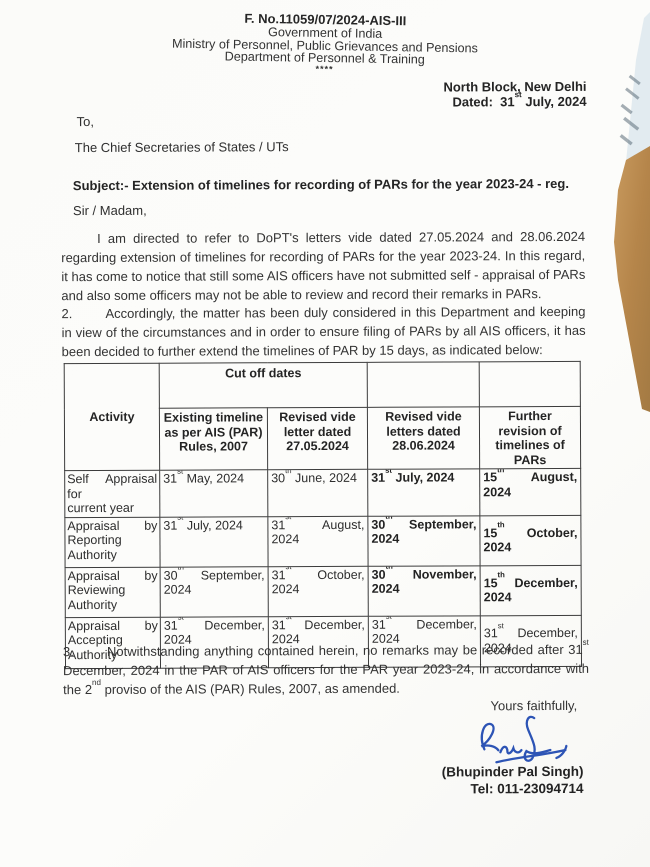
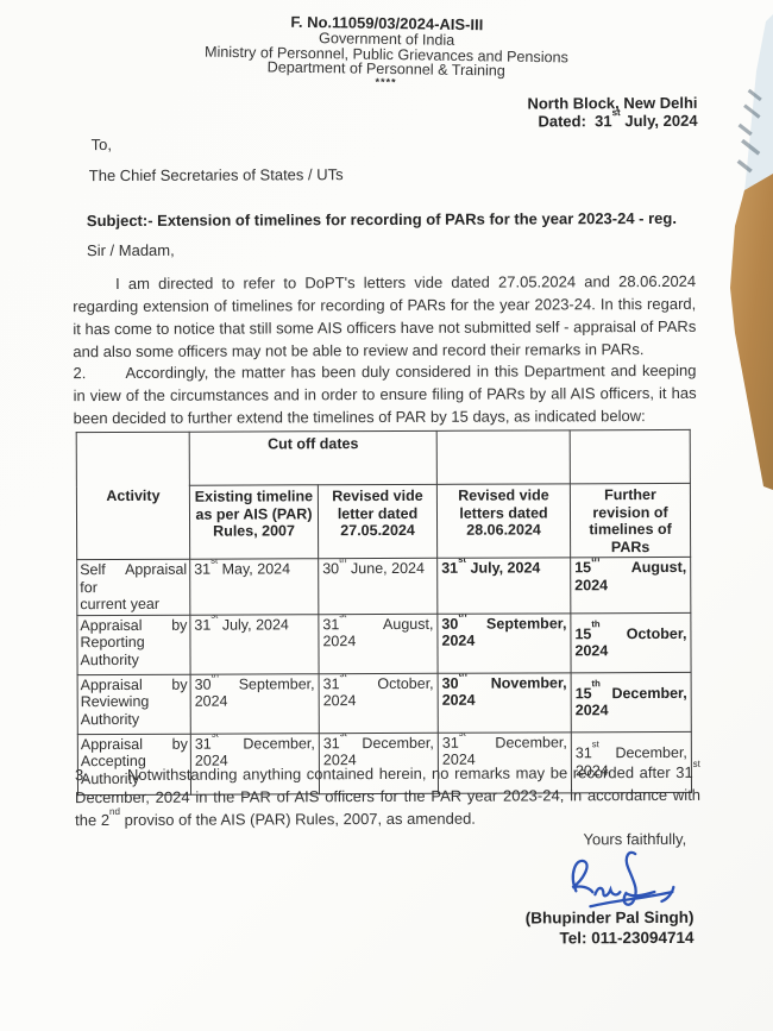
- F. No.11059/07/2024-AIS-III
+ F. No.11059/03/2024-AIS-III
  Government of India
  Ministry of Personnel, Public Grievances and Pensions
  Department of Personnel & Training
  ****
  North Block, New Delhi
  Dated: 31st July, 2024
  To,
  The Chief Secretaries of States / UTs
  Subject:- Extension of timelines for recording of PARs for the year 2023-24 - reg.
  Sir / Madam,
  I am directed to refer to DoPT's letters vide dated 27.05.2024 and 28.06.2024 regarding extension of timelines for recording of PARs for the year 2023-24. In this regard, it has come to notice that still some AIS officers have not submitted self - appraisal of PARs and also some officers may not be able to review and record their remarks in PARs.
  2. Accordingly, the matter has been duly considered in this Department and keeping in view of the circumstances and in order to ensure filing of PARs by all AIS officers, it has been decided to further extend the timelines of PAR by 15 days, as indicated below:
  Activity	Cut off dates
  Existing timeline as per AIS (PAR) Rules, 2007	Revised vide letter dated 27.05.2024	Revised vide letters dated 28.06.2024	Further revision of timelines of PARs
  Self Appraisal for current year	31st May, 2024	30th June, 2024	31st July, 2024	15th August, 2024
  Appraisal by Reporting Authority	31st July, 2024	31st August, 2024	30th September, 2024	15th October, 2024
  Appraisal by Reviewing Authority	30th September, 2024	31st October, 2024	30th November, 2024	15th December, 2024
  Appraisal by Accepting Authority	31st December, 2024	31st December, 2024	31st December, 2024	31st December, 2024
  3. Notwithstanding anything contained herein, no remarks may be recorded after 31st December, 2024 in the PAR of AIS officers for the PAR year 2023-24, in accordance with the 2nd proviso of the AIS (PAR) Rules, 2007, as amended.
  Yours faithfully,
  (Bhupinder Pal Singh)
  Tel: 011-23094714
